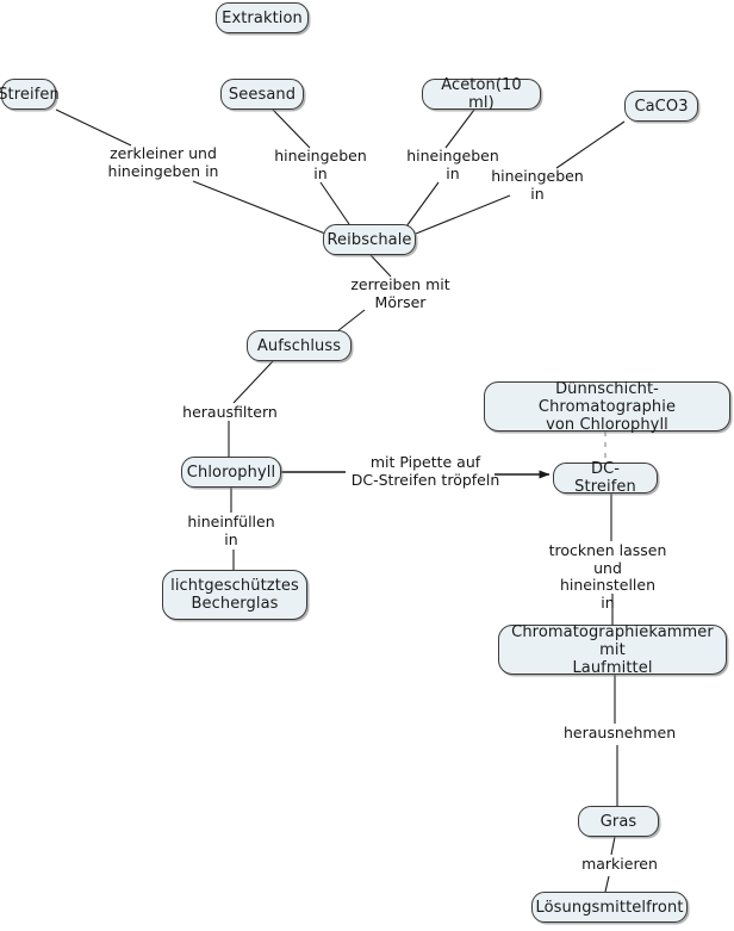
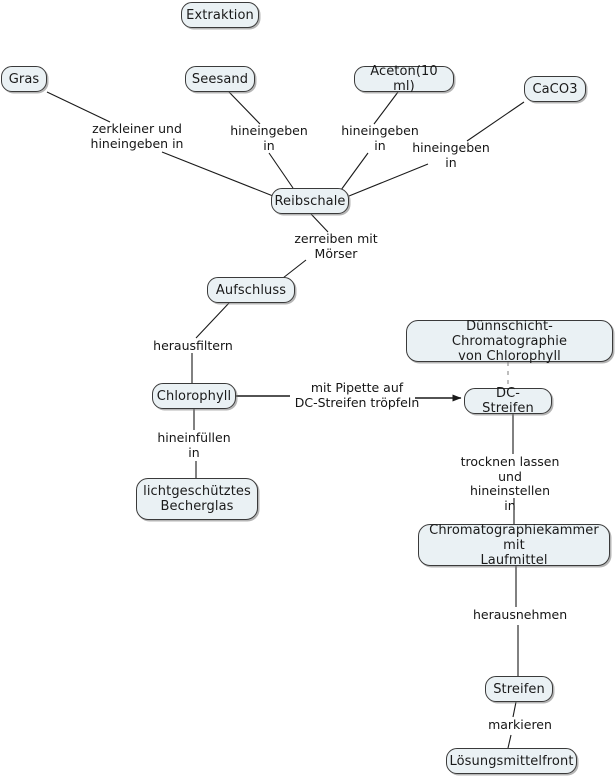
  Extraktion
- Streifen
+ Gras
  Seesand
  Aceton(10 ml)
  CaCO3
  Reibschale
  Aufschluss
  Chlorophyll
  lichtgeschütztes
  Becherglas
  Dünnschicht- Chromatographie
  von Chlorophyll
  DC-Streifen
  Chromatographiekammer mit
  Laufmittel
- Gras
+ Streifen
  Lösungsmittelfront
  zerkleiner und
  hineingeben in
  hineingeben
  in
  hineingeben
  in
  hineingeben
  in
  zerreiben mit
  Mörser
  herausfiltern
  hineinfüllen
  in
  mit Pipette auf
  DC-Streifen tröpfeln
  trocknen lassen und
  hineinstellen
  in
  herausnehmen
  markieren
